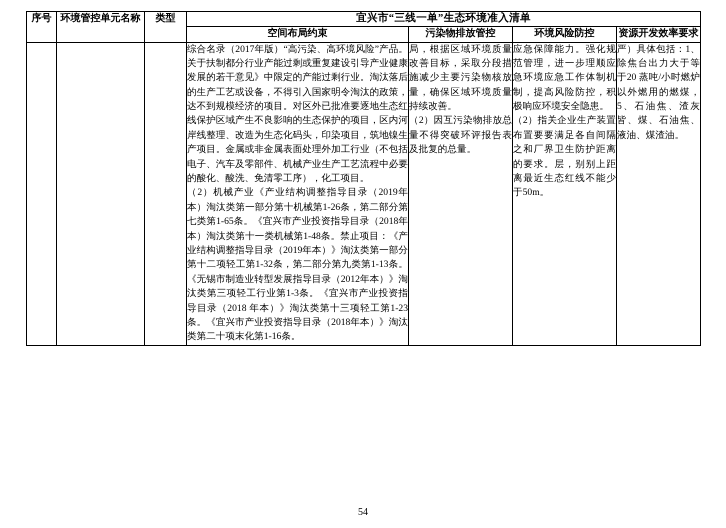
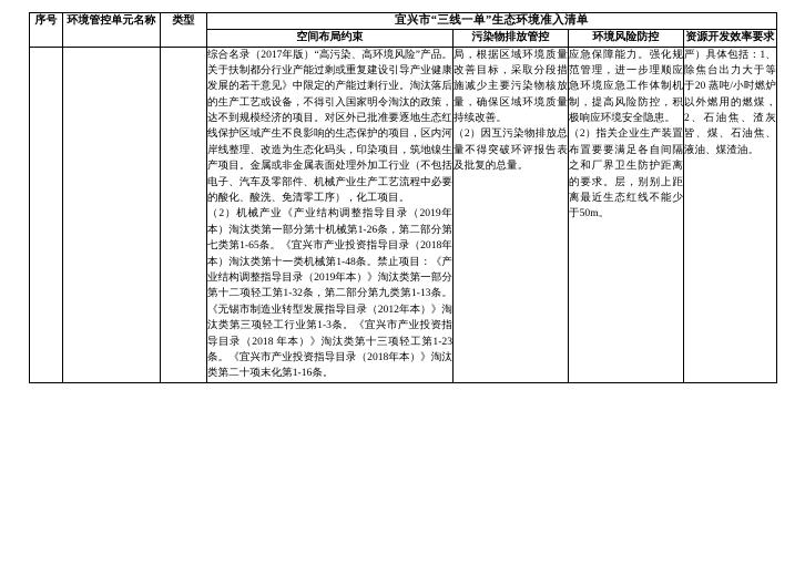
  序号	环境管控单元名称	类型	宜兴市“三线一单”生态环境准入清单
  空间布局约束	污染物排放管控	环境风险防控	资源开发效率要求
- 			综合名录（2017年版）“高污染、高环境风险”产品。关于扶制都分行业产能过剩或重复建设引导产业健康发展的若干意见》中限定的产能过剩行业。淘汰落后的生产工艺或设备，不得引入国家明令淘汰的政策，达不到规模经济的项目。对区外已批准要逐地生态红线保护区域产生不良影响的生态保护的项目，区内河岸线整理、改造为生态化码头，印染项目，筑地镍生产项目。金属或非金属表面处理外加工行业（不包括电子、汽车及零部件、机械产业生产工艺流程中必要的酸化、酸洗、免清零工序），化工项目。 （2）机械产业《产业结构调整指导目录（2019年本）淘汰类第一部分第十机械第1-26条，第二部分第七类第1-65条。《宜兴市产业投资指导目录（2018年本）淘汰类第十一类机械第1-48条。禁止项目：《产业结构调整指导目录（2019年本）》淘汰类第一部分第十二项轻工第1-32条，第二部分第九类第1-13条。《无锡市制造业转型发展指导目录（2012年本）》淘汰类第三项轻工行业第1-3条。《宜兴市产业投资指导目录（2018 年本）》淘汰类第十三项轻工第1-23 条。《宜兴市产业投资指导目录（2018年本）》淘汰类第二十项末化第1-16条。	局，根据区域环境质量改善目标，采取分段措施减少主要污染物核放量，确保区域环境质量持续改善。 （2）因互污染物排放总量不得突破环评报告表及批复的总量。	应急保障能力。强化规范管理，进一步理顺应急环境应急工作体制机制，提高风险防控，积极响应环境安全隐患。 （2）指关企业生产装置布置要要满足各自间隔之和厂界卫生防护距离的要求。层，别别上距离最近生态红线不能少于50m。	严）具体包括：1、除焦台出力大于等于20 蒸吨/小时燃炉以外燃用的燃煤，5、石油焦、渣灰皆、煤、石油焦、液油、煤渣油。
+ 			综合名录（2017年版）“高污染、高环境风险”产品。关于扶制都分行业产能过剩或重复建设引导产业健康发展的若干意见》中限定的产能过剩行业。淘汰落后的生产工艺或设备，不得引入国家明令淘汰的政策，达不到规模经济的项目。对区外已批准要逐地生态红线保护区域产生不良影响的生态保护的项目，区内河岸线整理、改造为生态化码头，印染项目，筑地镍生产项目。金属或非金属表面处理外加工行业（不包括电子、汽车及零部件、机械产业生产工艺流程中必要的酸化、酸洗、免清零工序），化工项目。 （2）机械产业《产业结构调整指导目录（2019年本）淘汰类第一部分第十机械第1-26条，第二部分第七类第1-65条。《宜兴市产业投资指导目录（2018年本）淘汰类第十一类机械第1-48条。禁止项目：《产业结构调整指导目录（2019年本）》淘汰类第一部分第十二项轻工第1-32条，第二部分第九类第1-13条。《无锡市制造业转型发展指导目录（2012年本）》淘汰类第三项轻工行业第1-3条。《宜兴市产业投资指导目录（2018 年本）》淘汰类第十三项轻工第1-23 条。《宜兴市产业投资指导目录（2018年本）》淘汰类第二十项末化第1-16条。	局，根据区域环境质量改善目标，采取分段措施减少主要污染物核放量，确保区域环境质量持续改善。 （2）因互污染物排放总量不得突破环评报告表及批复的总量。	应急保障能力。强化规范管理，进一步理顺应急环境应急工作体制机制，提高风险防控，积极响应环境安全隐患。 （2）指关企业生产装置布置要要满足各自间隔之和厂界卫生防护距离的要求。层，别别上距离最近生态红线不能少于50m。	严）具体包括：1、除焦台出力大于等于20 蒸吨/小时燃炉以外燃用的燃煤，2、石油焦、渣灰皆、煤、石油焦、液油、煤渣油。
- 54
